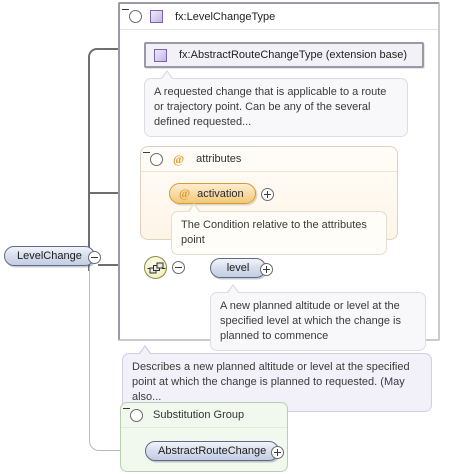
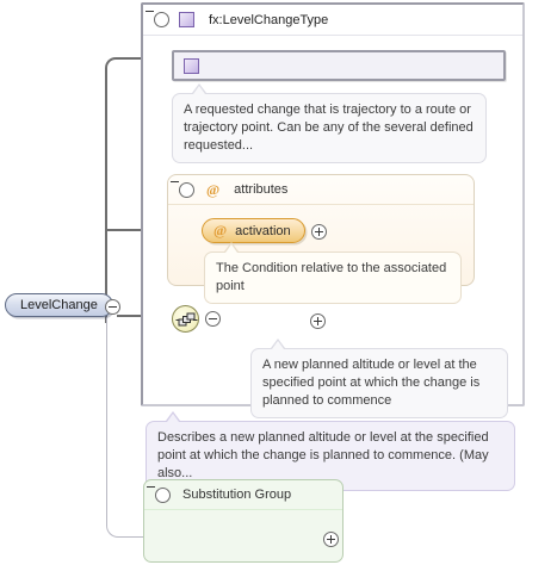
  LevelChange
  fx:LevelChangeType
- fx:AbstractRouteChangeType (extension base)
- A requested change that is applicable to a route or trajectory point. Can be any of the several defined requested...
+ A requested change that is trajectory to a route or trajectory point. Can be any of the several defined requested...
  @
  attributes
  @
  activation
- The Condition relative to the attributes point
+ The Condition relative to the associated point
- level
- A new planned altitude or level at the specified level at which the change is planned to commence
+ A new planned altitude or level at the specified point at which the change is planned to commence
- Describes a new planned altitude or level at the specified point at which the change is planned to requested. (May also...
+ Describes a new planned altitude or level at the specified point at which the change is planned to commence. (May also...
  Substitution Group
- AbstractRouteChange
